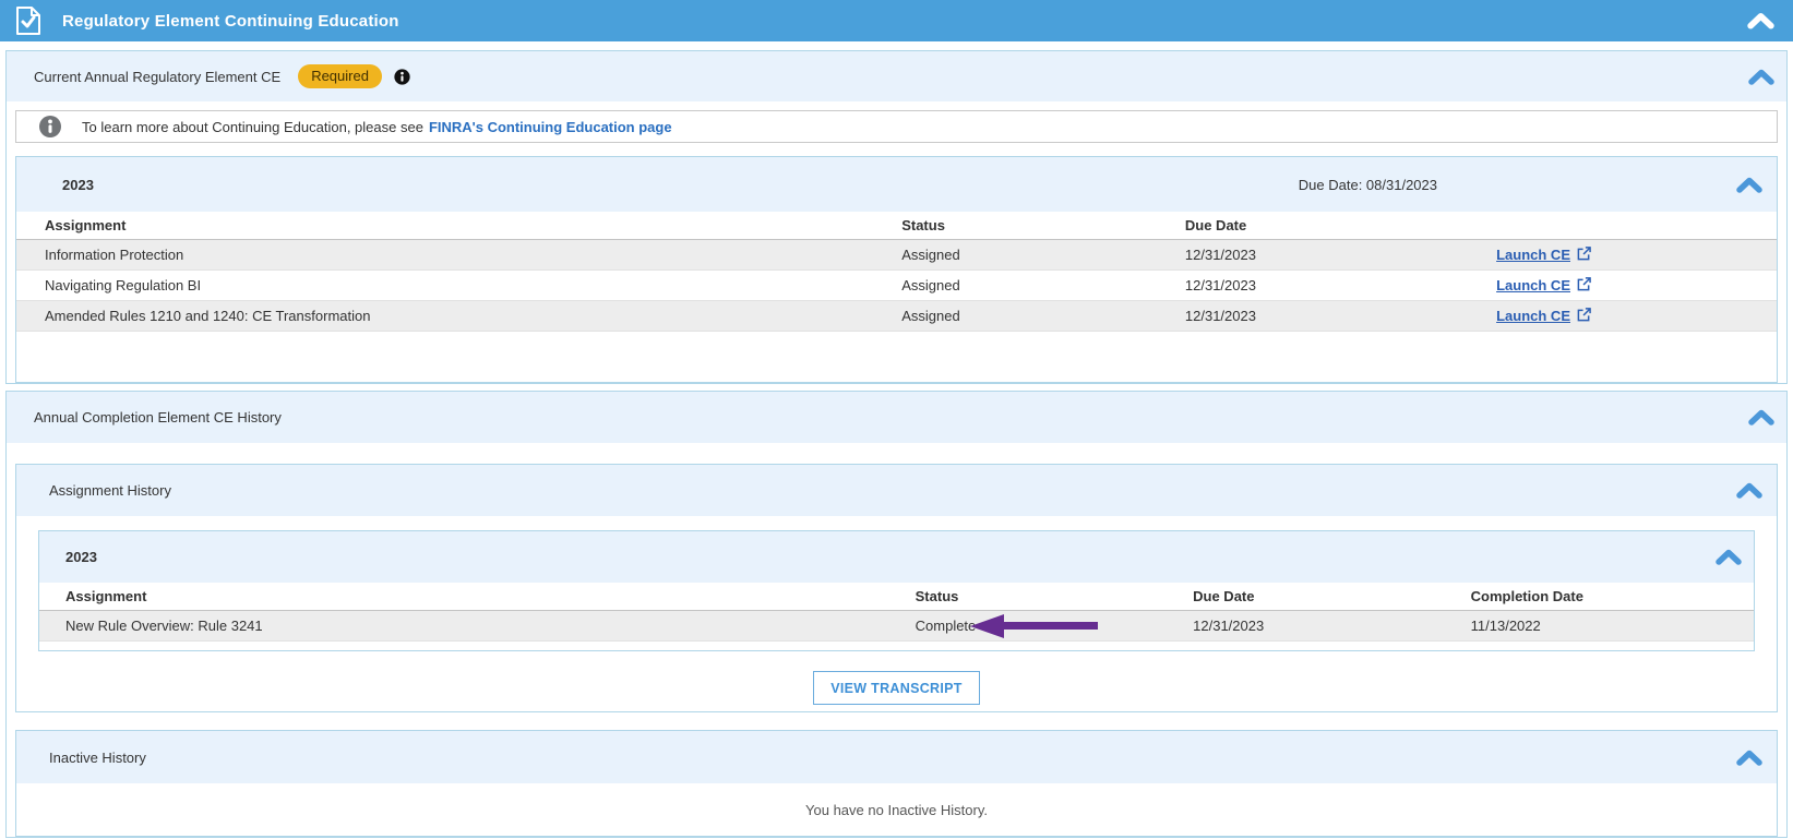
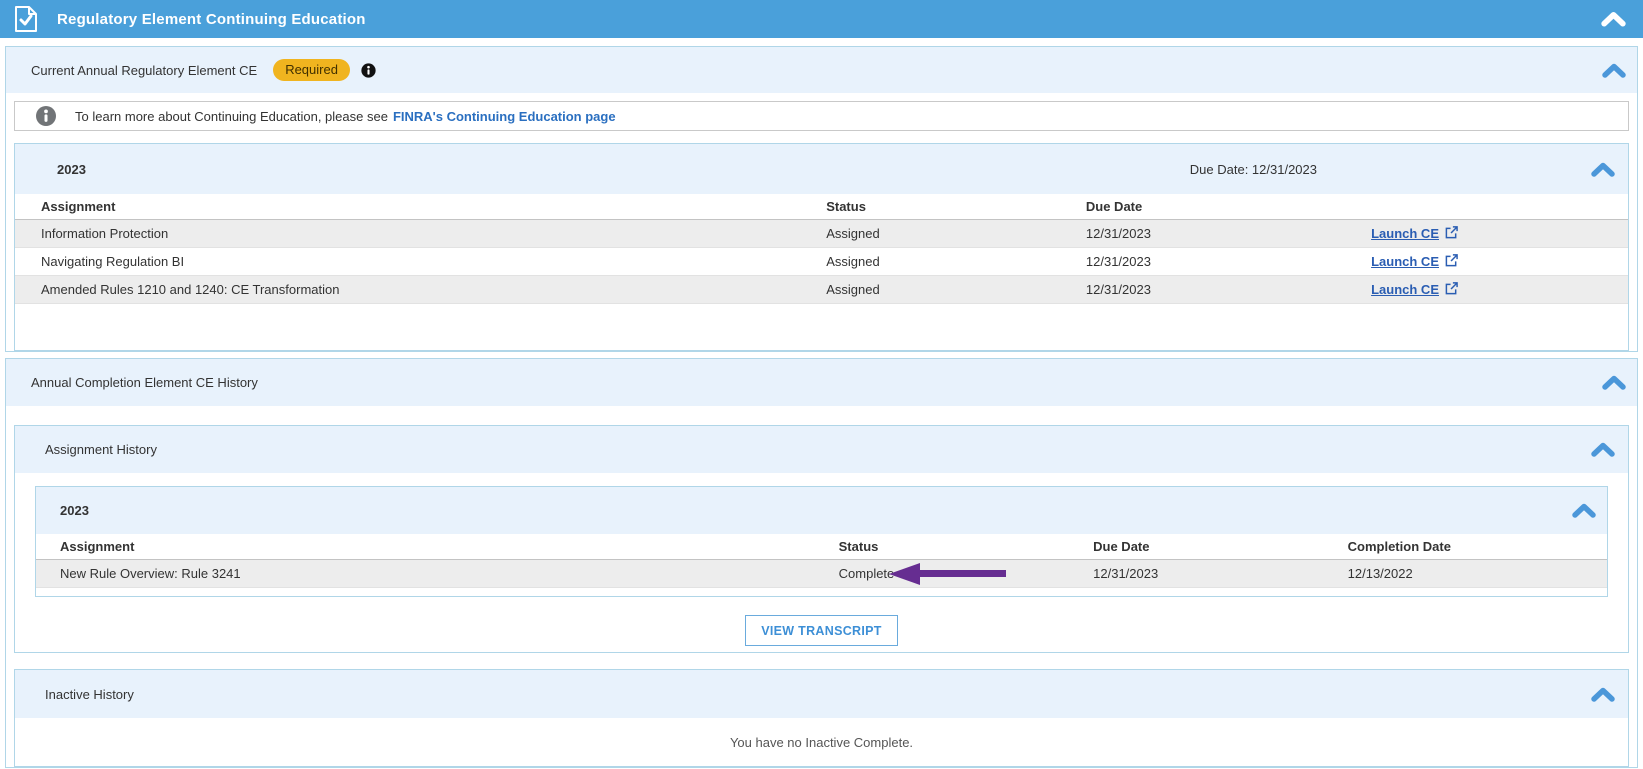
  Regulatory Element Continuing Education
  Current Annual Regulatory Element CE
  Required
  To learn more about Continuing Education, please see
  FINRA's Continuing Education page
  2023
- Due Date: 08/31/2023
+ Due Date: 12/31/2023
  Assignment
  Status
  Due Date
  Information Protection
  Assigned
  12/31/2023
  Launch CE
  Navigating Regulation BI
  Assigned
  12/31/2023
  Launch CE
  Amended Rules 1210 and 1240: CE Transformation
  Assigned
  12/31/2023
  Launch CE
  Annual Completion Element CE History
  Assignment History
  2023
  Assignment
  Status
  Due Date
  Completion Date
  New Rule Overview: Rule 3241
  Complete
  12/31/2023
- 11/13/2022
+ 12/13/2022
  VIEW TRANSCRIPT
  Inactive History
- You have no Inactive History.
+ You have no Inactive Complete.
